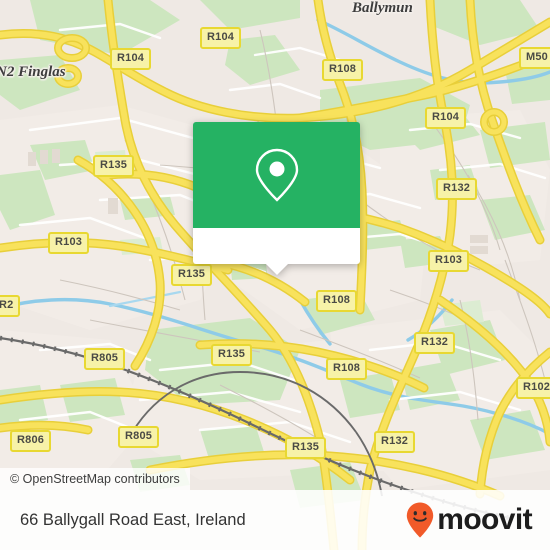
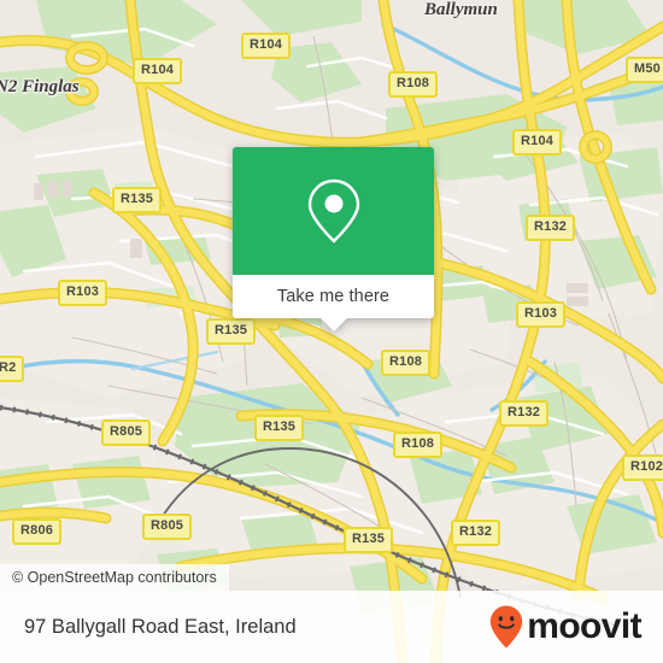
  Ballymun
  N2 Finglas
  R104
  R104
  R108
  M50
  R104
  R135
  R132
  R103
  R103
  R135
  R108
  R132
  R135
  R108
  R102
  R805
  R805
  R806
  R132
  R135
  R2
+ Take me there
  © OpenStreetMap contributors
- 66 Ballygall Road East, Ireland
+ 97 Ballygall Road East, Ireland
  moovit
